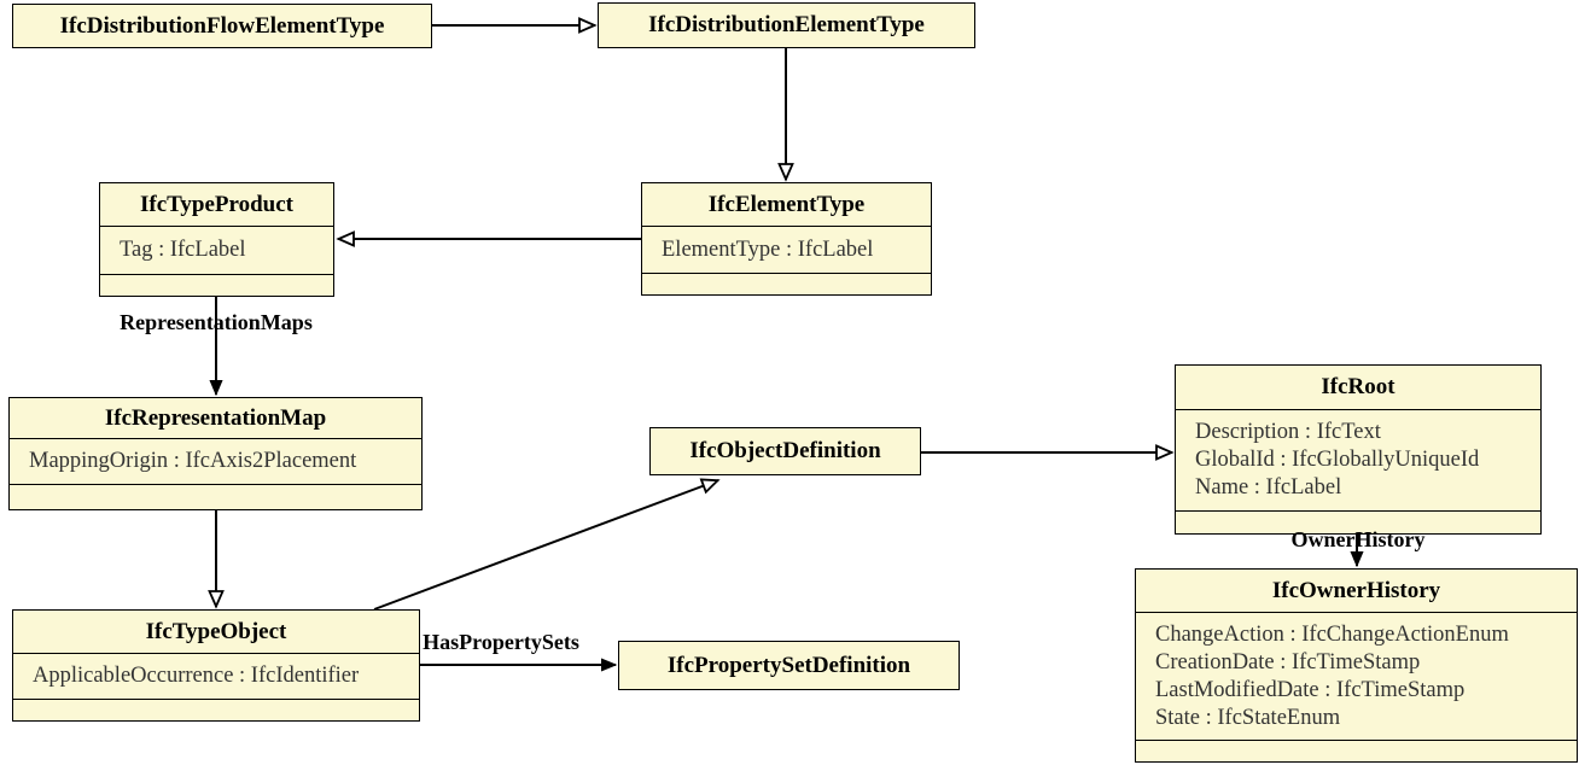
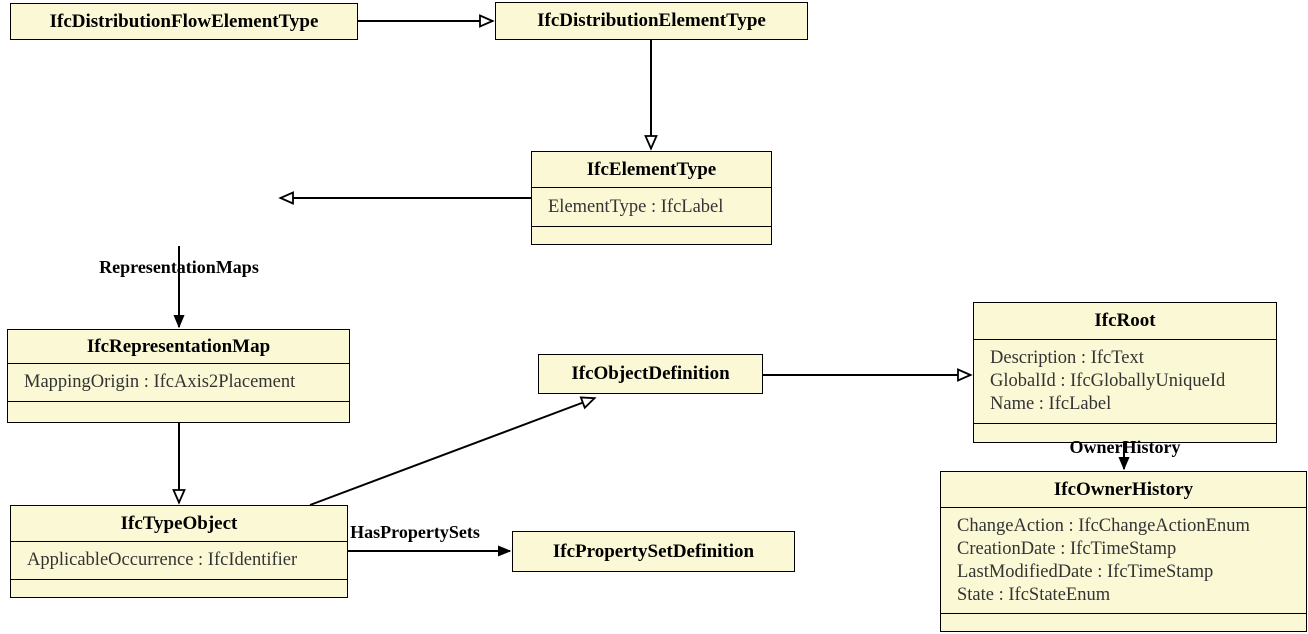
  IfcDistributionFlowElementType
  IfcDistributionElementType
- IfcTypeProduct
- Tag : IfcLabel
  IfcElementType
  ElementType : IfcLabel
  IfcRepresentationMap
  MappingOrigin : IfcAxis2Placement
  IfcObjectDefinition
  IfcRoot
  Description : IfcText
  GlobalId : IfcGloballyUniqueId
  Name : IfcLabel
  IfcTypeObject
  ApplicableOccurrence : IfcIdentifier
  IfcPropertySetDefinition
  IfcOwnerHistory
  ChangeAction : IfcChangeActionEnum
  CreationDate : IfcTimeStamp
  LastModifiedDate : IfcTimeStamp
  State : IfcStateEnum
  RepresentationMaps
  HasPropertySets
  OwnerHistory
